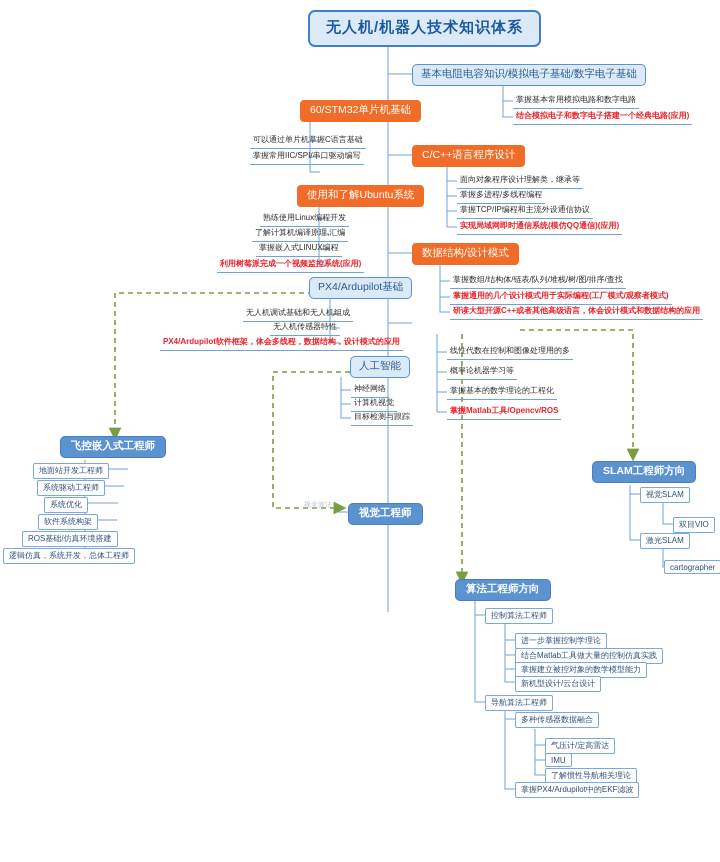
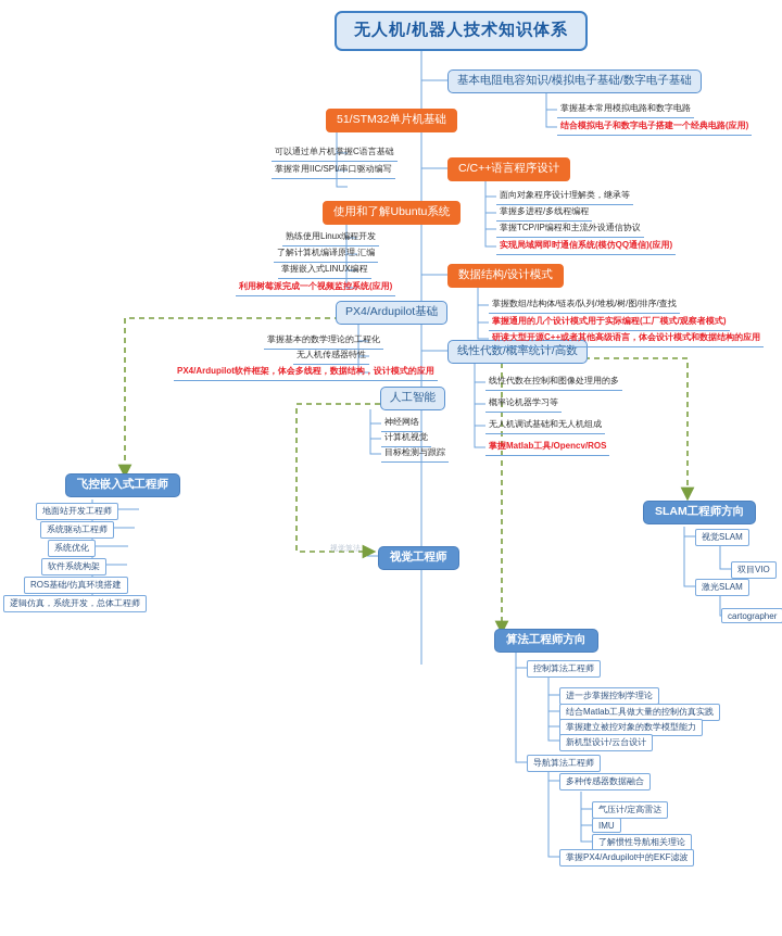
  无人机/机器人技术知识体系
  基本电阻电容知识/模拟电子基础/数字电子基础
- 60/STM32单片机基础
+ 51/STM32单片机基础
  C/C++语言程序设计
  使用和了解Ubuntu系统
  数据结构/设计模式
  PX4/Ardupilot基础
+ 线性代数/概率统计/高数
  人工智能
  掌握基本常用模拟电路和数字电路
  结合模拟电子和数字电子搭建一个经典电路(应用)
  可以通过单片机掌握C语言基础
  掌握常用IIC/SPI/串口驱动编写
  面向对象程序设计理解类，继承等
  掌握多进程/多线程编程
  掌握TCP/IP编程和主流外设通信协议
  实现局域网即时通信系统(模仿QQ通信)(应用)
  熟练使用Linux编程开发
  了解计算机编译原理,汇编
  掌握嵌入式LINUX编程
  利用树莓派完成一个视频监控系统(应用)
  掌握数组/结构体/链表/队列/堆栈/树/图/排序/查找
  掌握通用的几个设计模式用于实际编程(工厂模式/观察者模式)
  研读大型开源C++或者其他高级语言，体会设计模式和数据结构的应用
- 无人机调试基础和无人机组成
+ 掌握基本的数学理论的工程化
  无人机传感器特性
  PX4/Ardupilot软件框架，体会多线程，数据结构，设计模式的应用
  线性代数在控制和图像处理用的多
  概率论机器学习等
- 掌握基本的数学理论的工程化
+ 无人机调试基础和无人机组成
  掌握Matlab工具/Opencv/ROS
  神经网络
  计算机视觉
  目标检测与跟踪
  飞控嵌入式工程师
  地面站开发工程师
  系统驱动工程师
  系统优化
  软件系统构架
  ROS基础/仿真环境搭建
  逻辑仿真，系统开发，总体工程师
  视觉工程师
  SLAM工程师方向
  视觉SLAM
  双目VIO
  激光SLAM
  cartographer
  算法工程师方向
  控制算法工程师
  进一步掌握控制学理论
  结合Matlab工具做大量的控制仿真实践
  掌握建立被控对象的数学模型能力
  新机型设计/云台设计
  导航算法工程师
  多种传感器数据融合
  气压计/定高雷达
  IMU
  了解惯性导航相关理论
  掌握PX4/Ardupilot中的EKF滤波
